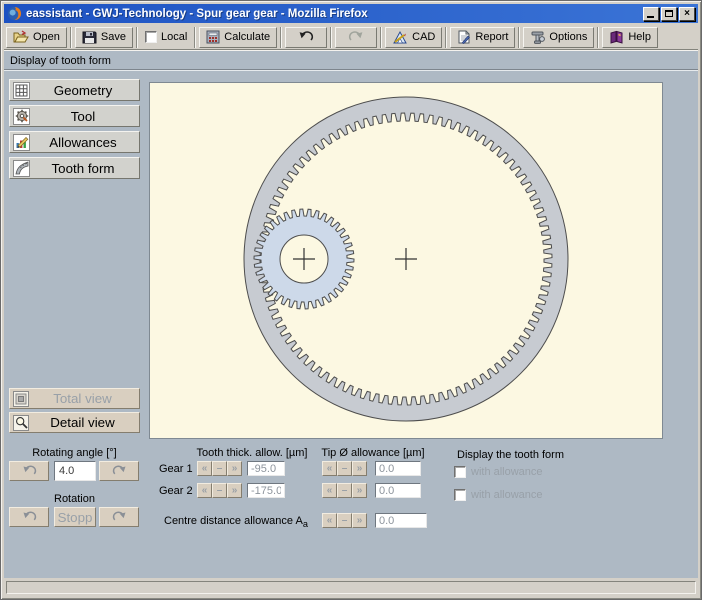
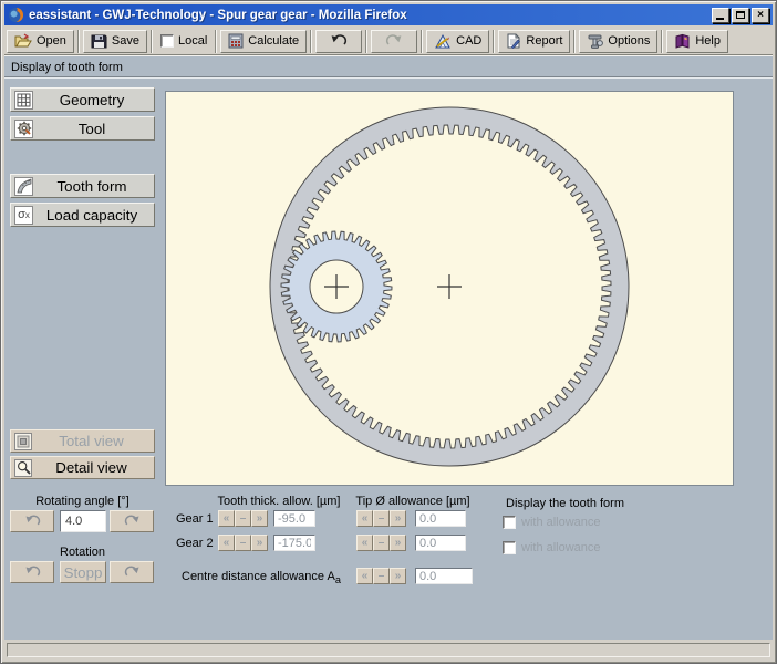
  eassistant - GWJ-Technology - Spur gear gear - Mozilla Firefox
  ×
  Open
  Save
  Local
  Calculate
  CAD
  Report
  Options
  Help
  Display of tooth form
  Geometry
  Tool
- Allowances
  Tooth form
+ σ
+ x
+ Load capacity
  Total view
  Detail view
  Rotating angle [°]
  4.0
  Rotation
  Stopp
  Tooth thick. allow. [µm]
  Tip Ø allowance [µm]
  Gear 1
  «
  –
  »
  -95.0
  «
  –
  »
  0.0
  Gear 2
  «
  –
  »
  -175.0
  «
  –
  »
  0.0
  Centre distance allowance Aa
  «
  –
  »
  0.0
  Display the tooth form
  with allowance
  with allowance
